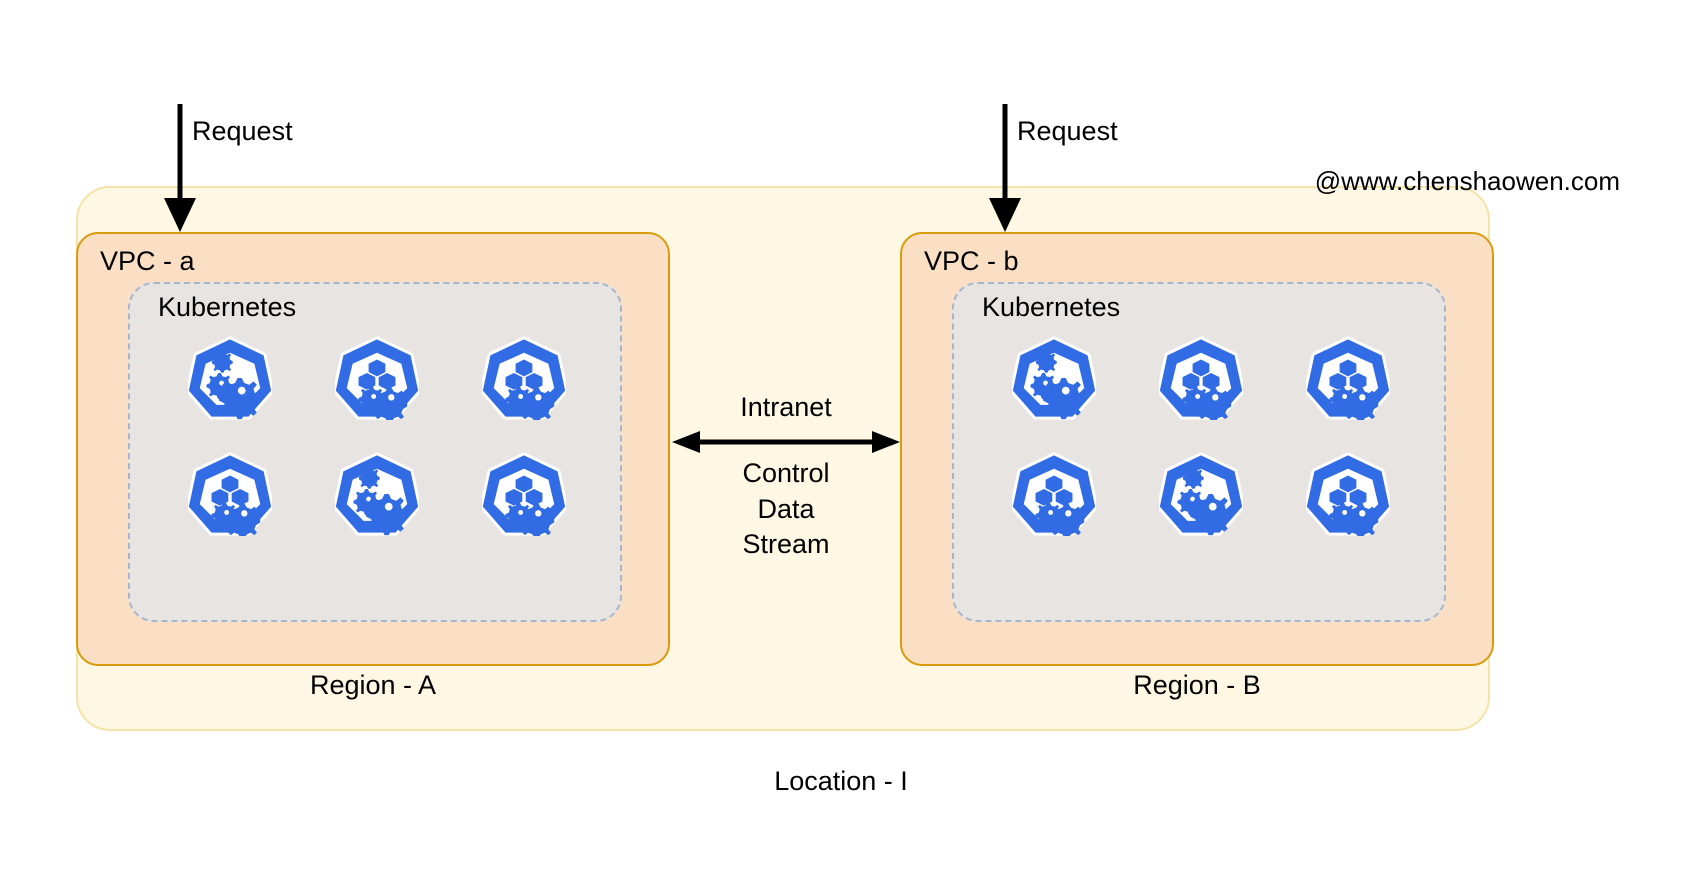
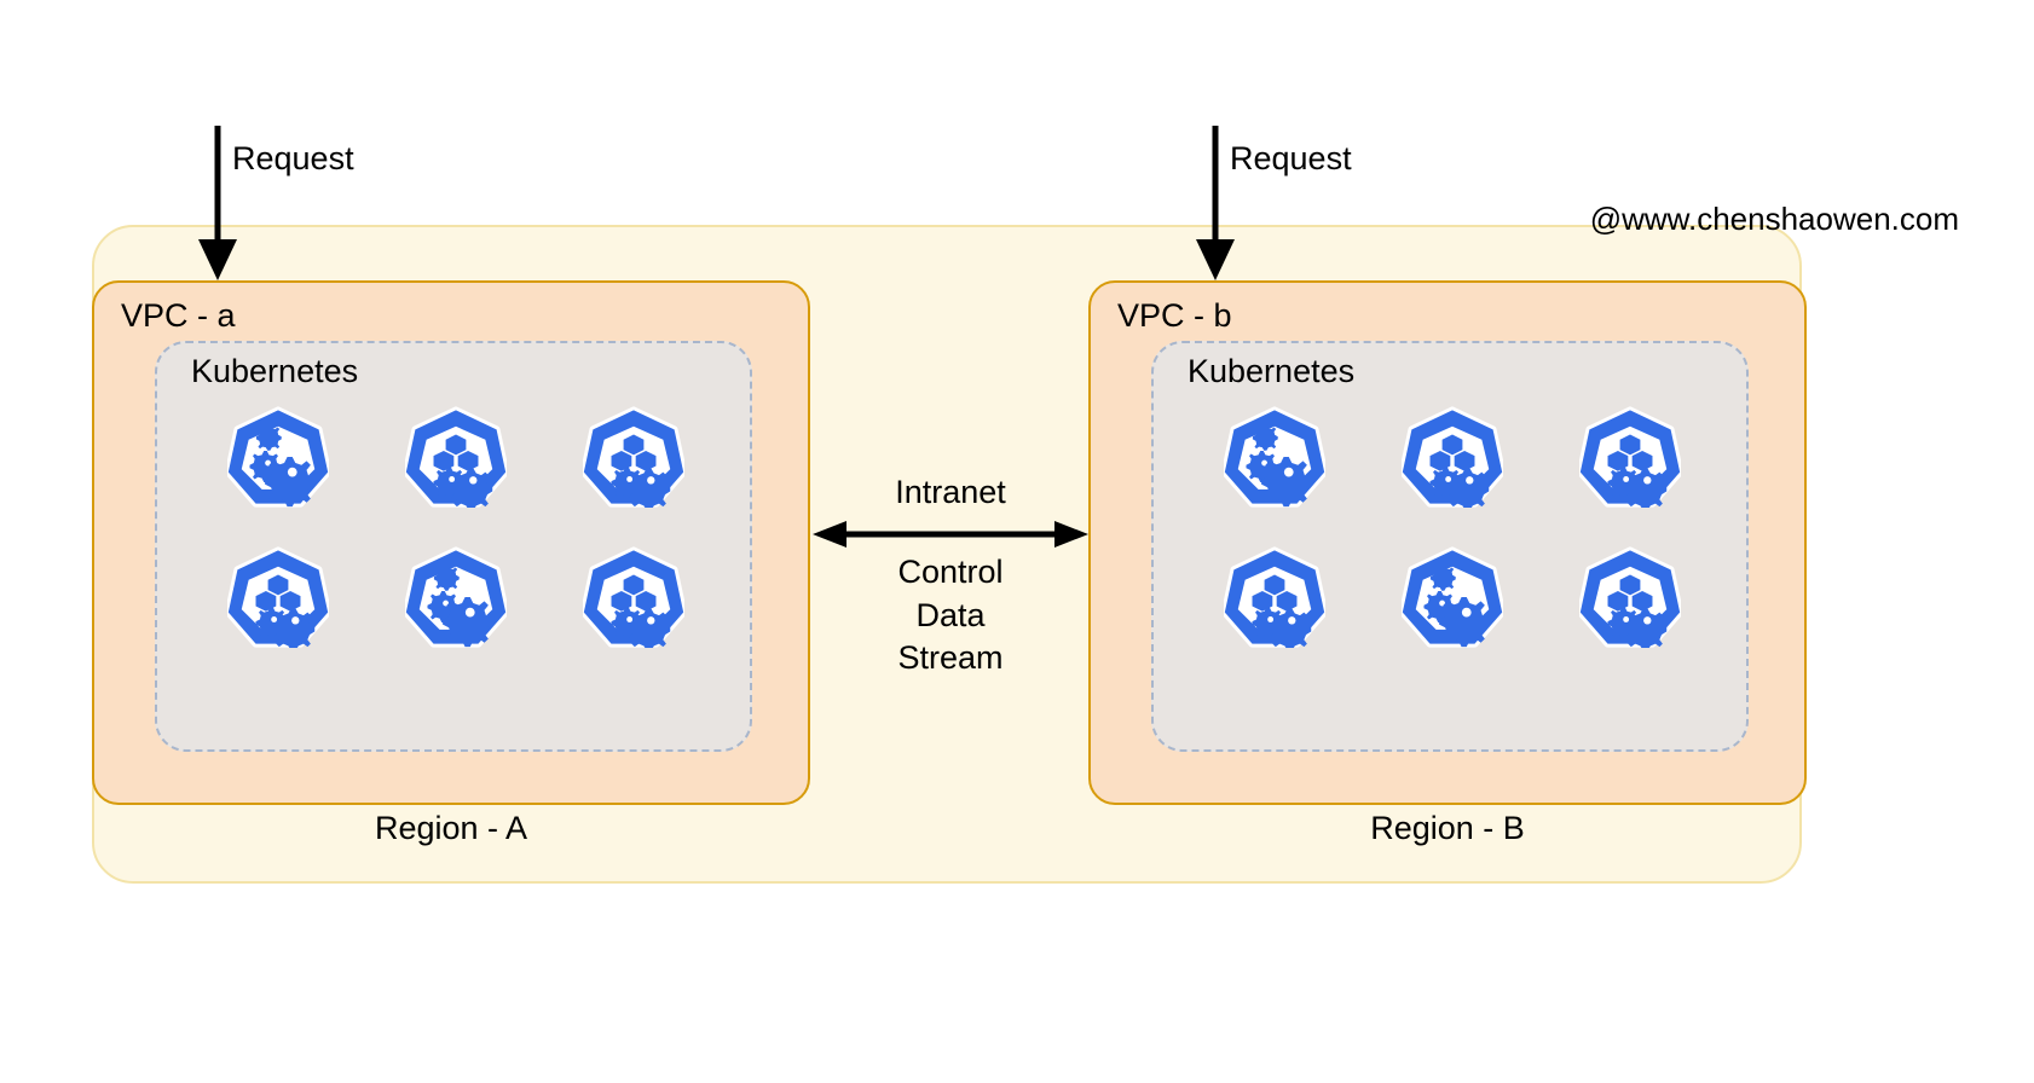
  @www.chenshaowen.com
  Request
  VPC - a
  Kubernetes
  Region - A
  Intranet
  Control
  Data
  Stream
  Request
  VPC - b
  Kubernetes
  Region - B
- Location - I
